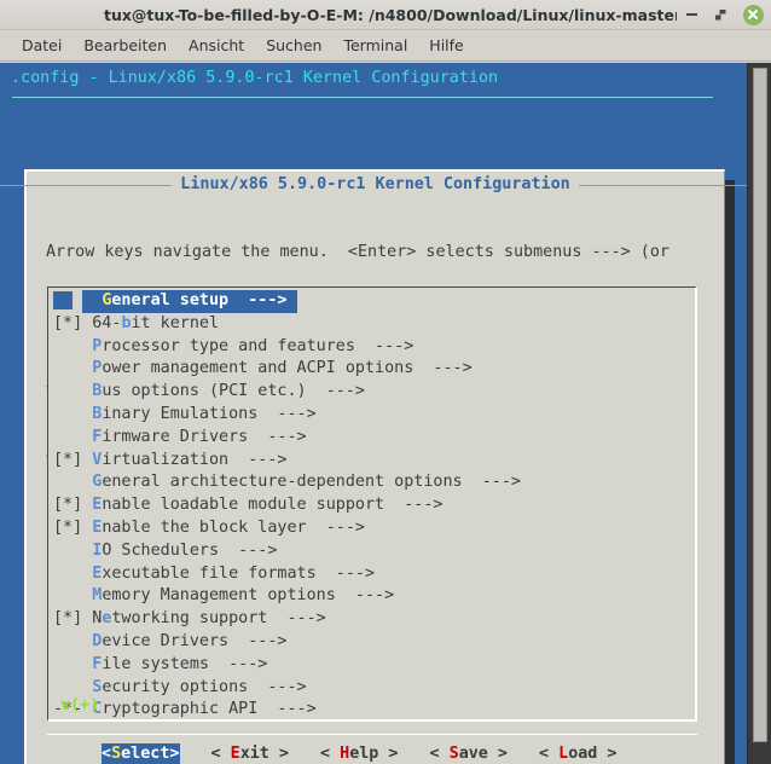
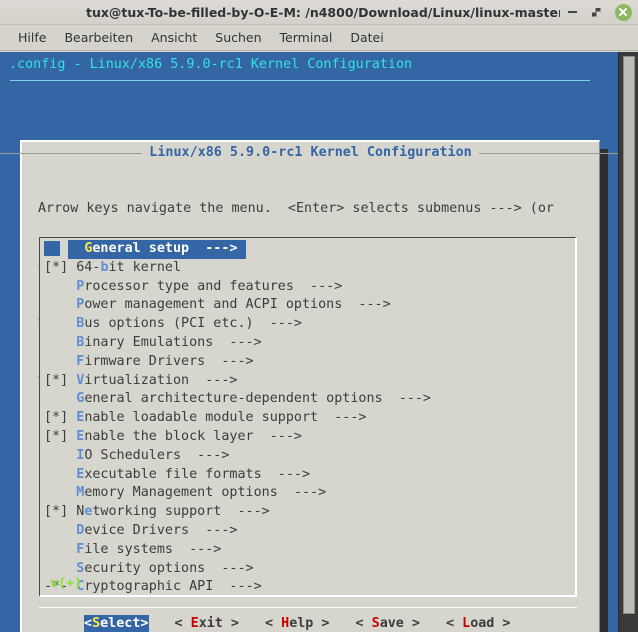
  tux@tux-To-be-filled-by-O-E-M: /n4800/Download/Linux/linux-maste
- Datei
+ Hilfe
  Bearbeiten
  Ansicht
  Suchen
  Terminal
- Hilfe
+ Datei
  .config - Linux/x86 5.9.0-rc1 Kernel Configuration
  Linux/x86 5.9.0-rc1 Kernel Configuration
  Arrow keys navigate the menu. <Enter> selects submenus ---> (or
  General setup --->
  [*] 64-bit kernel
  Processor type and features --->
  Power management and ACPI options --->
  Bus options (PCI etc.) --->
  Binary Emulations --->
  Firmware Drivers --->
  [*] Virtualization --->
  General architecture-dependent options --->
  [*] Enable loadable module support --->
  [*] Enable the block layer --->
  IO Schedulers --->
  Executable file formats --->
  Memory Management options --->
  [*] Networking support --->
  Device Drivers --->
  File systems --->
  Security options --->
  -*- Cryptographic API --->
  v(+)
  <Select>
  < Exit >
  < Help >
  < Save >
  < Load >
